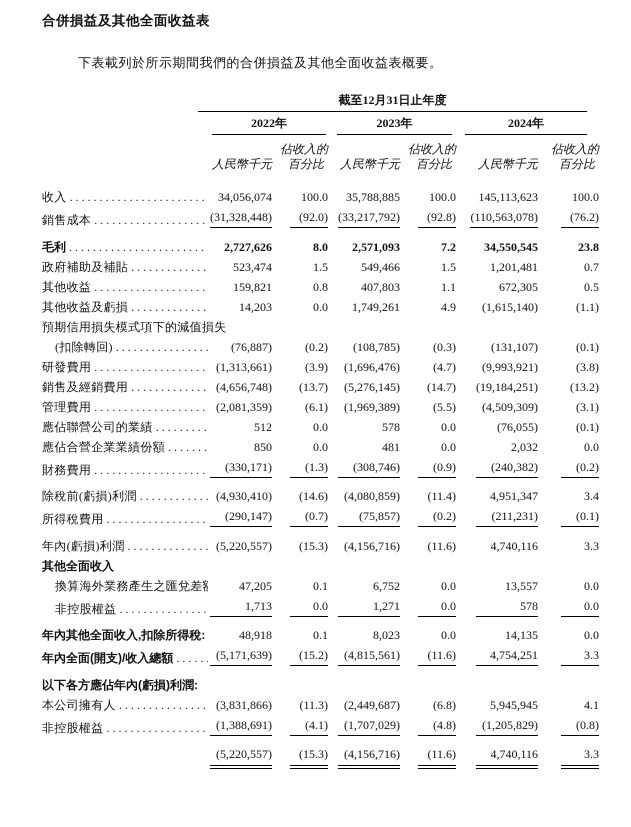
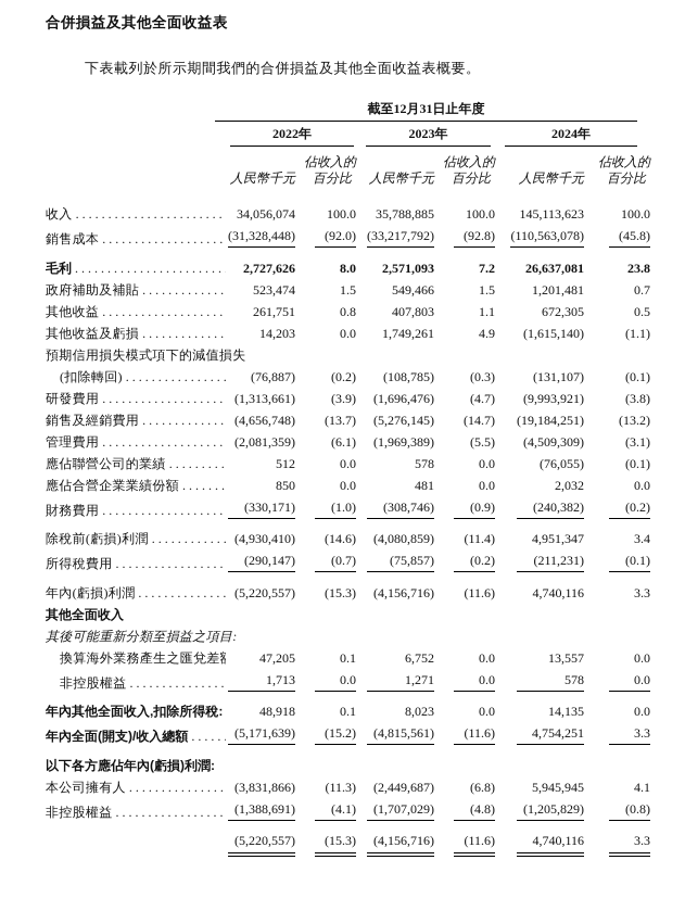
  合併損益及其他全面收益表
  下表載列於所示期間我們的合併損益及其他全面收益表概要。
  	截至12月31日止年度
  	2022年	2023年	2024年
  	人民幣千元	佔收入的 百分比	人民幣千元	佔收入的 百分比	人民幣千元	佔收入的 百分比
  收入	34,056,074	100.0	35,788,885	100.0	145,113,623	100.0
- 銷售成本	(31,328,448)	(92.0)	(33,217,792)	(92.8)	(110,563,078)	(76.2)
+ 銷售成本	(31,328,448)	(92.0)	(33,217,792)	(92.8)	(110,563,078)	(45.8)
- 毛利	2,727,626	8.0	2,571,093	7.2	34,550,545	23.8
+ 毛利	2,727,626	8.0	2,571,093	7.2	26,637,081	23.8
  政府補助及補貼	523,474	1.5	549,466	1.5	1,201,481	0.7
- 其他收益	159,821	0.8	407,803	1.1	672,305	0.5
+ 其他收益	261,751	0.8	407,803	1.1	672,305	0.5
  其他收益及虧損	14,203	0.0	1,749,261	4.9	(1,615,140)	(1.1)
  預期信用損失模式項下的減值損失
  (扣除轉回)	(76,887)	(0.2)	(108,785)	(0.3)	(131,107)	(0.1)
  研發費用	(1,313,661)	(3.9)	(1,696,476)	(4.7)	(9,993,921)	(3.8)
  銷售及經銷費用	(4,656,748)	(13.7)	(5,276,145)	(14.7)	(19,184,251)	(13.2)
  管理費用	(2,081,359)	(6.1)	(1,969,389)	(5.5)	(4,509,309)	(3.1)
  應佔聯營公司的業績	512	0.0	578	0.0	(76,055)	(0.1)
  應佔合營企業業績份額	850	0.0	481	0.0	2,032	0.0
- 財務費用	(330,171)	(1.3)	(308,746)	(0.9)	(240,382)	(0.2)
+ 財務費用	(330,171)	(1.0)	(308,746)	(0.9)	(240,382)	(0.2)
  除稅前(虧損)利潤	(4,930,410)	(14.6)	(4,080,859)	(11.4)	4,951,347	3.4
  所得稅費用	(290,147)	(0.7)	(75,857)	(0.2)	(211,231)	(0.1)
  年內(虧損)利潤	(5,220,557)	(15.3)	(4,156,716)	(11.6)	4,740,116	3.3
  其他全面收入
+ 其後可能重新分類至損益之項目:
  換算海外業務產生之匯兌差	47,205	0.1	6,752	0.0	13,557	0.0
  非控股權益	1,713	0.0	1,271	0.0	578	0.0
  年內其他全面收入,扣除所得稅:	48,918	0.1	8,023	0.0	14,135	0.0
  年內全面(開支)/收入總額	(5,171,639)	(15.2)	(4,815,561)	(11.6)	4,754,251	3.3
  以下各方應佔年內(虧損)利潤:
  本公司擁有人	(3,831,866)	(11.3)	(2,449,687)	(6.8)	5,945,945	4.1
  非控股權益	(1,388,691)	(4.1)	(1,707,029)	(4.8)	(1,205,829)	(0.8)
  	(5,220,557)	(15.3)	(4,156,716)	(11.6)	4,740,116	3.3
